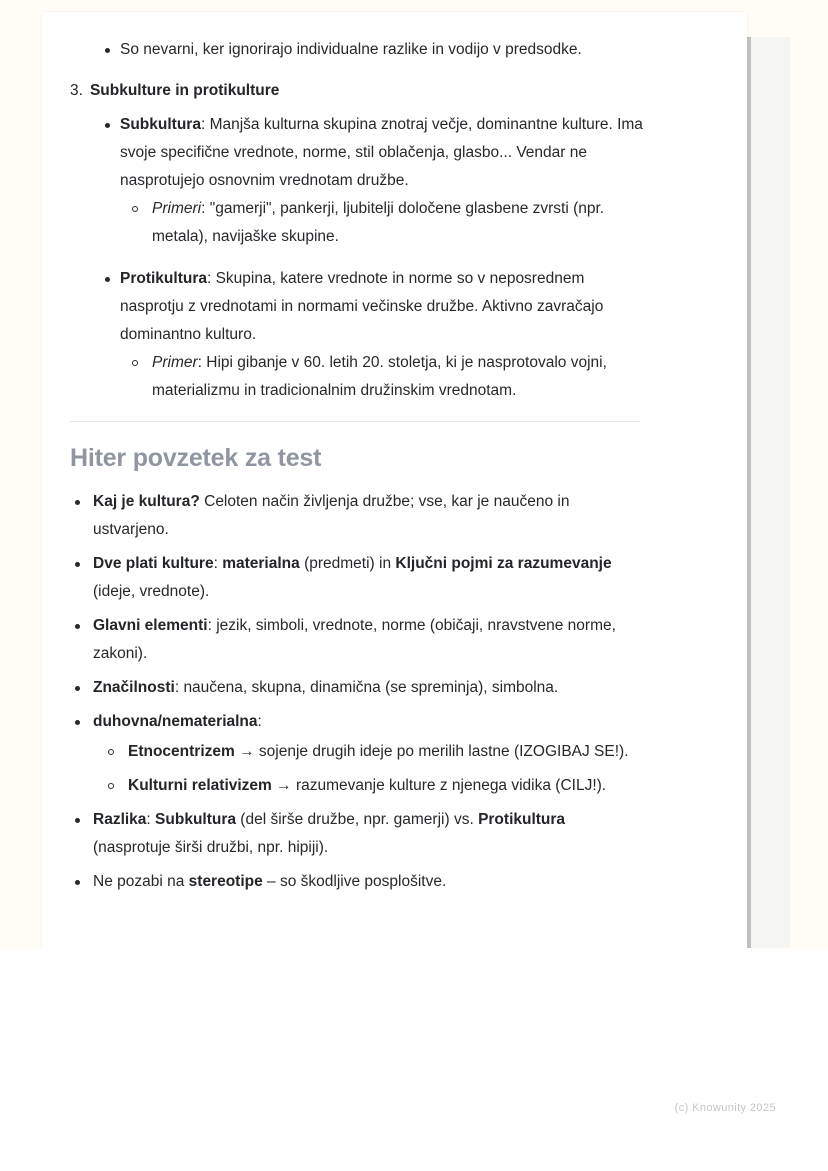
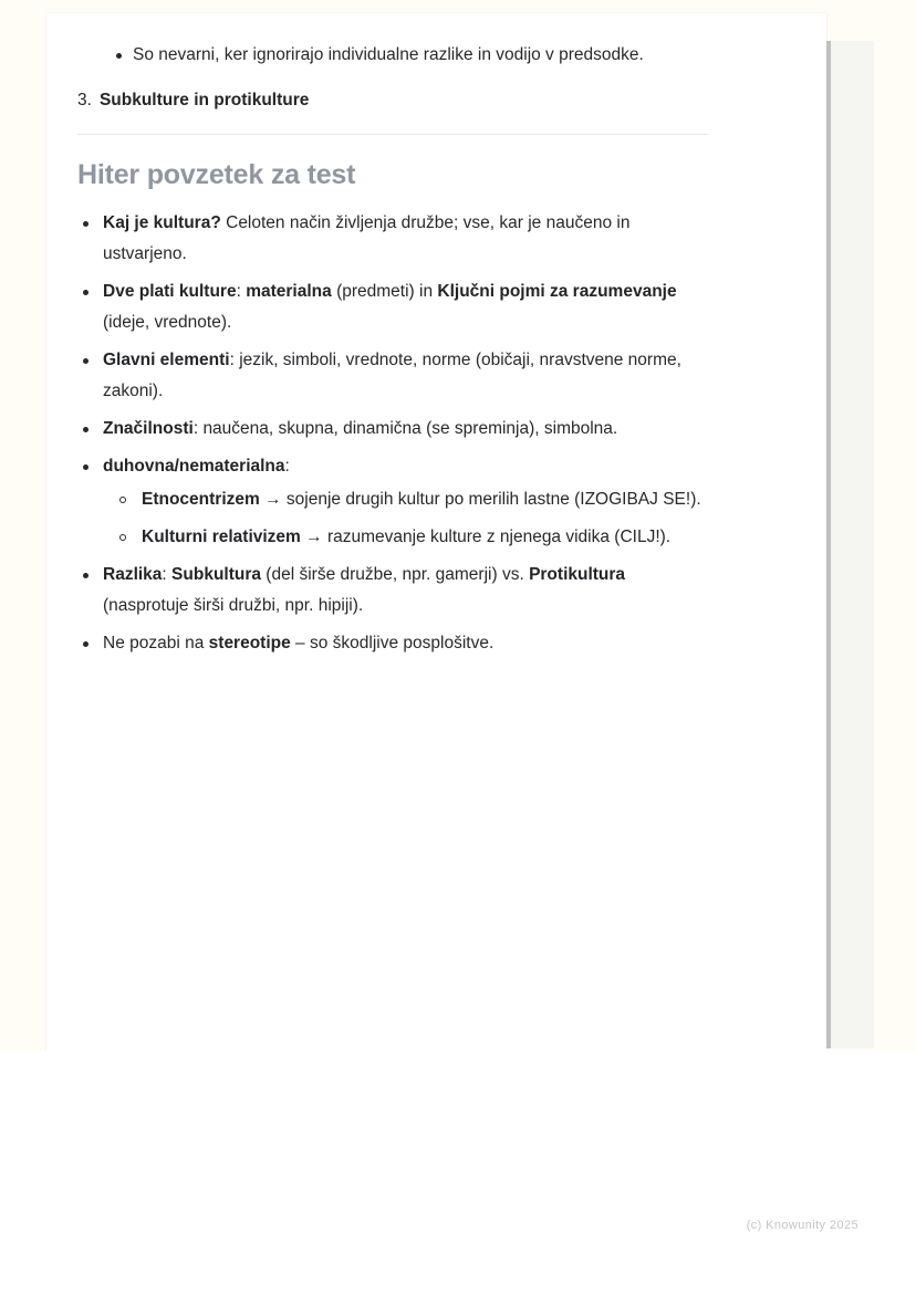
  So nevarni, ker ignorirajo individualne razlike in vodijo v predsodke.
  3. Subkulture in protikulture
- Subkultura: Manjša kulturna skupina znotraj večje, dominantne kulture. Ima svoje specifične vrednote, norme, stil oblačenja, glasbo... Vendar ne nasprotujejo osnovnim vrednotam družbe.
- Primeri: "gamerji", pankerji, ljubitelji določene glasbene zvrsti (npr. metala), navijaške skupine.
- Protikultura: Skupina, katere vrednote in norme so v neposrednem nasprotju z vrednotami in normami večinske družbe. Aktivno zavračajo dominantno kulturo.
- Primer: Hipi gibanje v 60. letih 20. stoletja, ki je nasprotovalo vojni, materializmu in tradicionalnim družinskim vrednotam.
  Hiter povzetek za test
  Kaj je kultura? Celoten način življenja družbe; vse, kar je naučeno in ustvarjeno.
  Dve plati kulture: materialna (predmeti) in Ključni pojmi za razumevanje (ideje, vrednote).
  Glavni elementi: jezik, simboli, vrednote, norme (običaji, nravstvene norme, zakoni).
  Značilnosti: naučena, skupna, dinamična (se spreminja), simbolna.
  duhovna/nematerialna:
- Etnocentrizem → sojenje drugih ideje po merilih lastne (IZOGIBAJ SE!).
+ Etnocentrizem → sojenje drugih kultur po merilih lastne (IZOGIBAJ SE!).
  Kulturni relativizem → razumevanje kulture z njenega vidika (CILJ!).
  Razlika: Subkultura (del širše družbe, npr. gamerji) vs. Protikultura (nasprotuje širši družbi, npr. hipiji).
  Ne pozabi na stereotipe – so škodljive posplošitve.
  (c) Knowunity 2025
